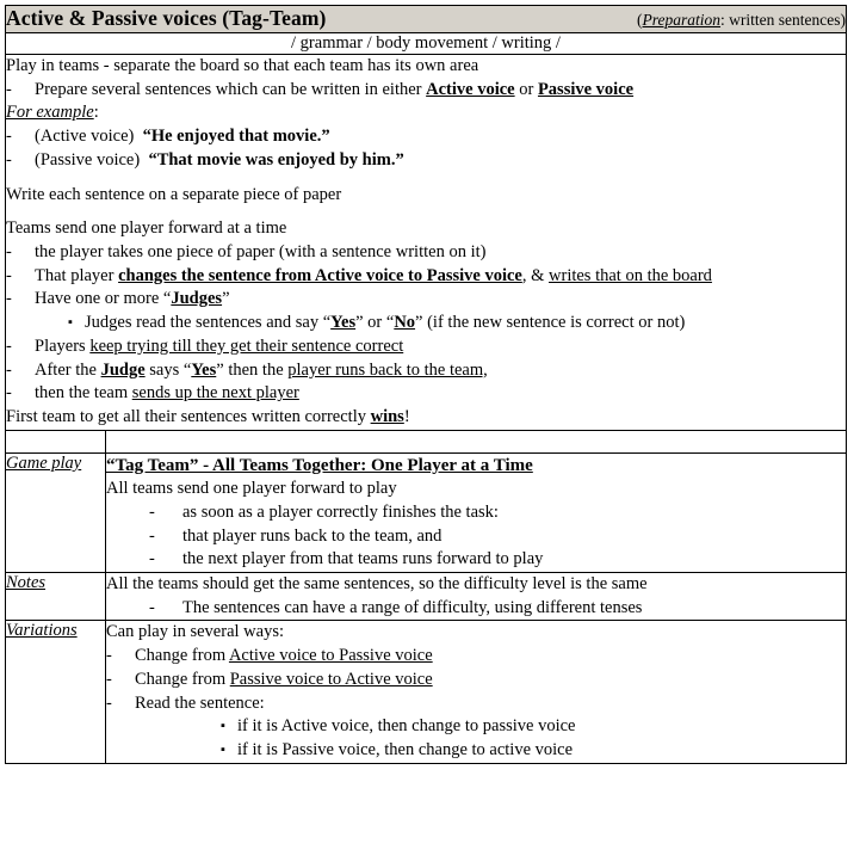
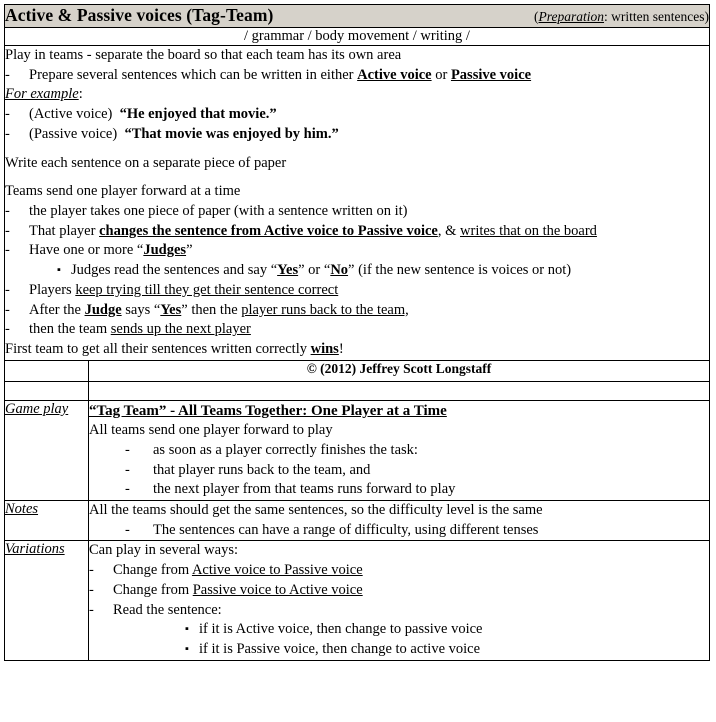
  Active & Passive voices (Tag-Team) (Preparation: written sentences)
  / grammar / body movement / writing /
- Play in teams - separate the board so that each team has its own area - Prepare several sentences which can be written in either Active voice or Passive voice For example: - (Active voice) “He enjoyed that movie.” - (Passive voice) “That movie was enjoyed by him.” Write each sentence on a separate piece of paper Teams send one player forward at a time - the player takes one piece of paper (with a sentence written on it) - That player changes the sentence from Active voice to Passive voice, & writes that on the board - Have one or more “Judges” ▪ Judges read the sentences and say “Yes” or “No” (if the new sentence is correct or not) - Players keep trying till they get their sentence correct - After the Judge says “Yes” then the player runs back to the team, - then the team sends up the next player First team to get all their sentences written correctly wins!
+ Play in teams - separate the board so that each team has its own area - Prepare several sentences which can be written in either Active voice or Passive voice For example: - (Active voice) “He enjoyed that movie.” - (Passive voice) “That movie was enjoyed by him.” Write each sentence on a separate piece of paper Teams send one player forward at a time - the player takes one piece of paper (with a sentence written on it) - That player changes the sentence from Active voice to Passive voice, & writes that on the board - Have one or more “Judges” ▪ Judges read the sentences and say “Yes” or “No” (if the new sentence is voices or not) - Players keep trying till they get their sentence correct - After the Judge says “Yes” then the player runs back to the team, - then the team sends up the next player First team to get all their sentences written correctly wins!
+ 	© (2012) Jeffrey Scott Longstaff
  Game play	“Tag Team” - All Teams Together: One Player at a Time All teams send one player forward to play - as soon as a player correctly finishes the task: - that player runs back to the team, and - the next player from that teams runs forward to play
  Notes	All the teams should get the same sentences, so the difficulty level is the same - The sentences can have a range of difficulty, using different tenses
  Variations	Can play in several ways: - Change from Active voice to Passive voice - Change from Passive voice to Active voice - Read the sentence: ▪ if it is Active voice, then change to passive voice ▪ if it is Passive voice, then change to active voice
